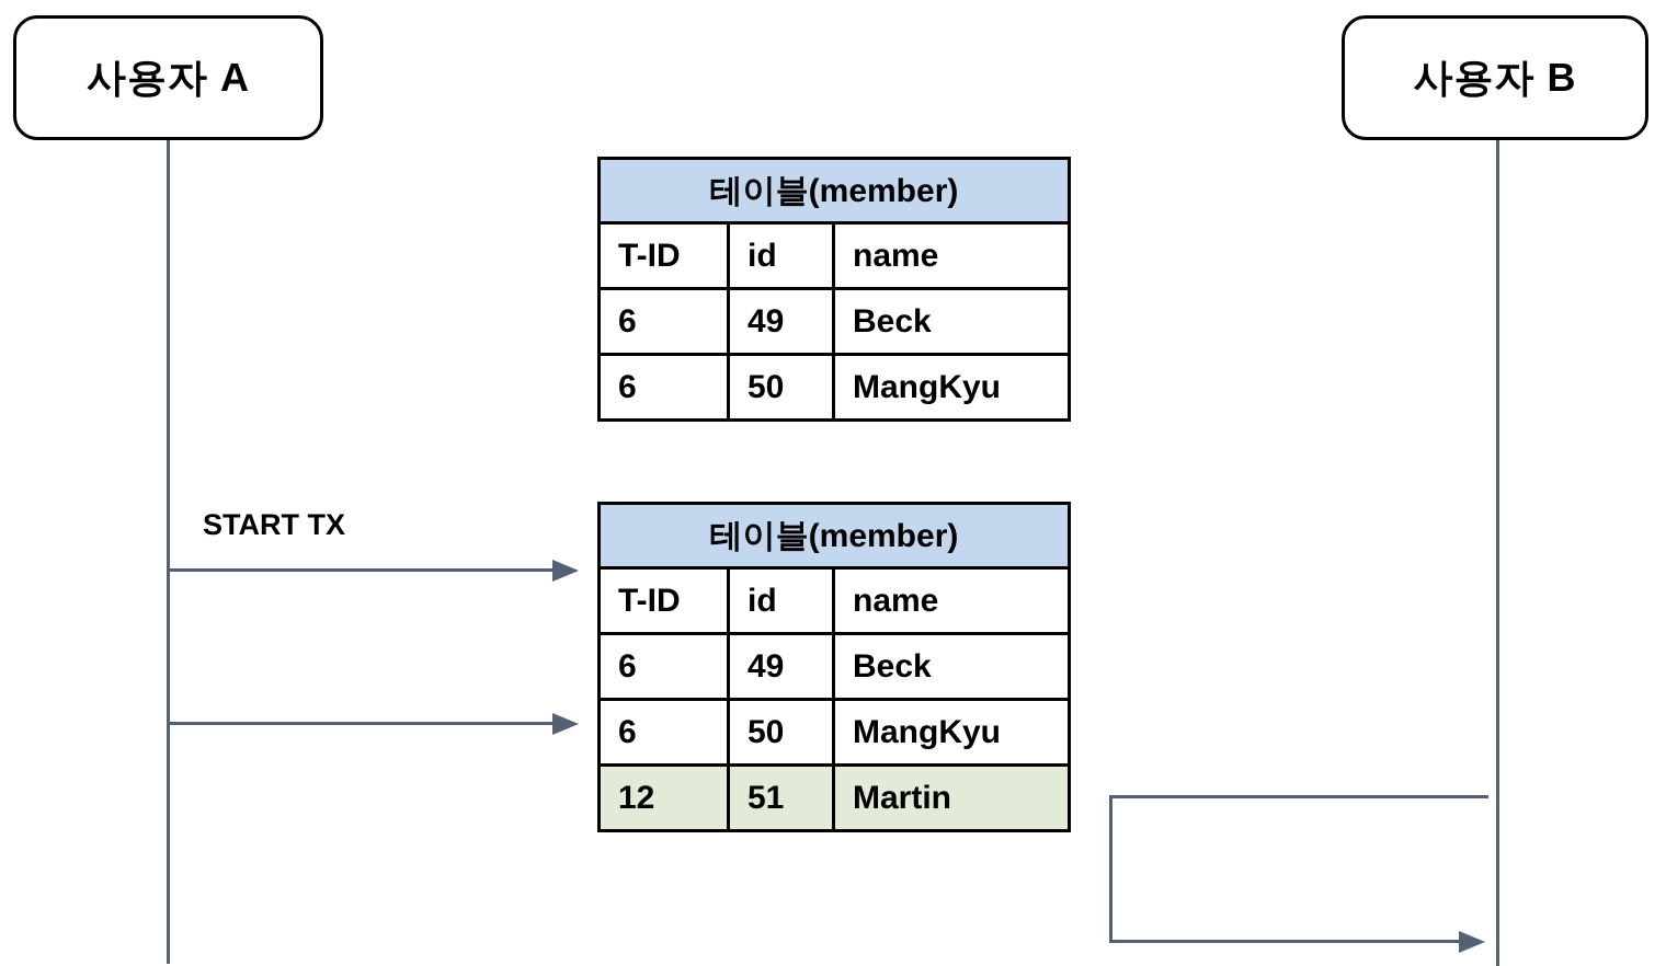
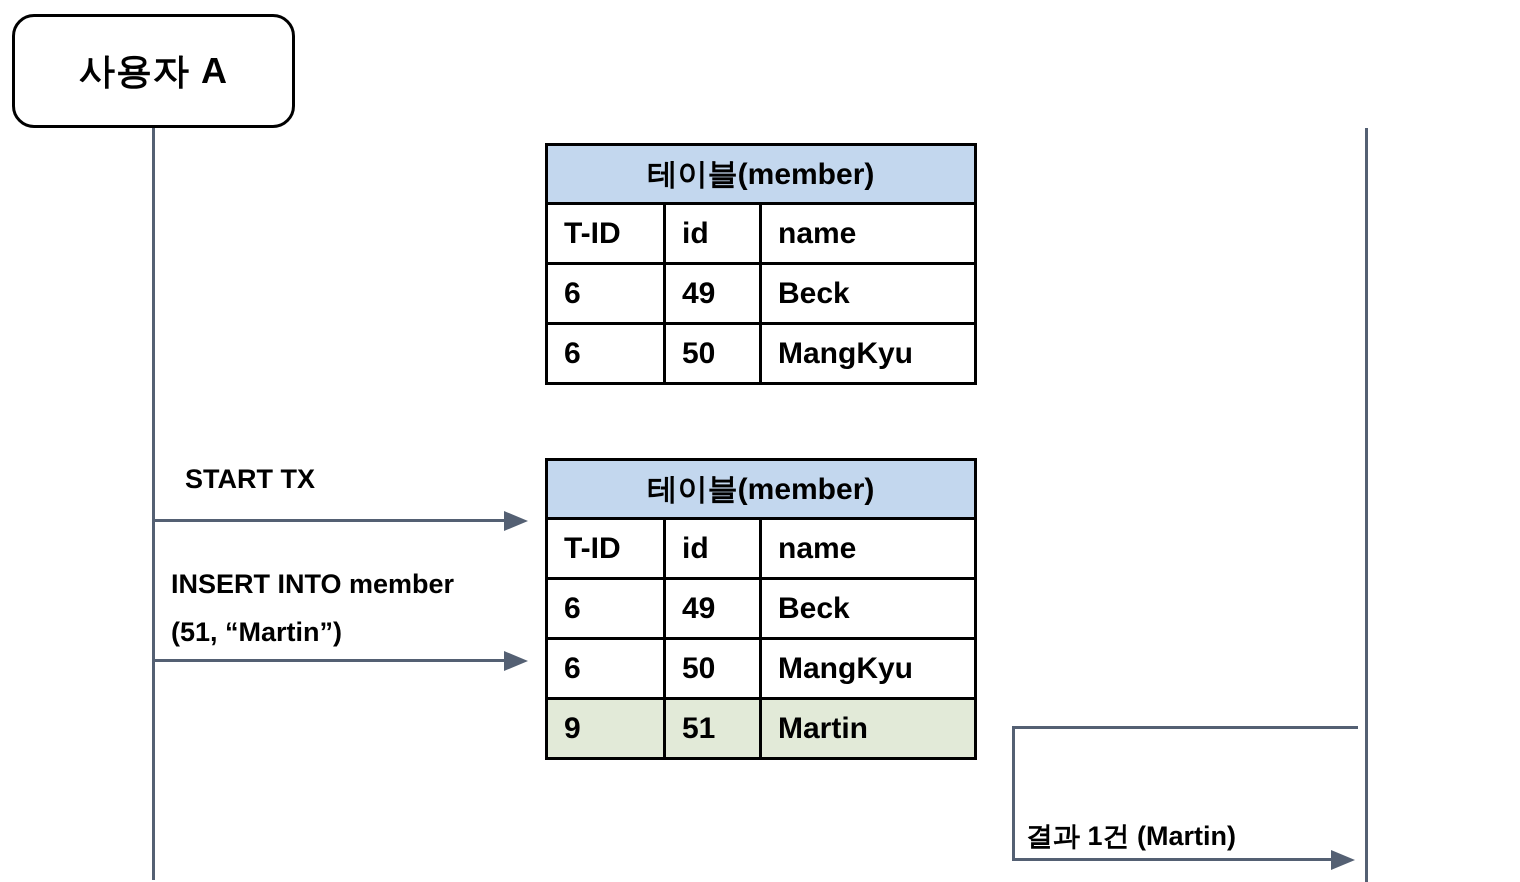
  사용자 A
- 사용자 B
  테이블(member)
  T-ID	id	name
  6	49	Beck
  6	50	MangKyu
  테이블(member)
  T-ID	id	name
  6	49	Beck
  6	50	MangKyu
- 12	51	Martin
+ 9	51	Martin
  START TX
+ INSERT INTO member
+ (51, “Martin”)
+ 결과 1건 (Martin)
